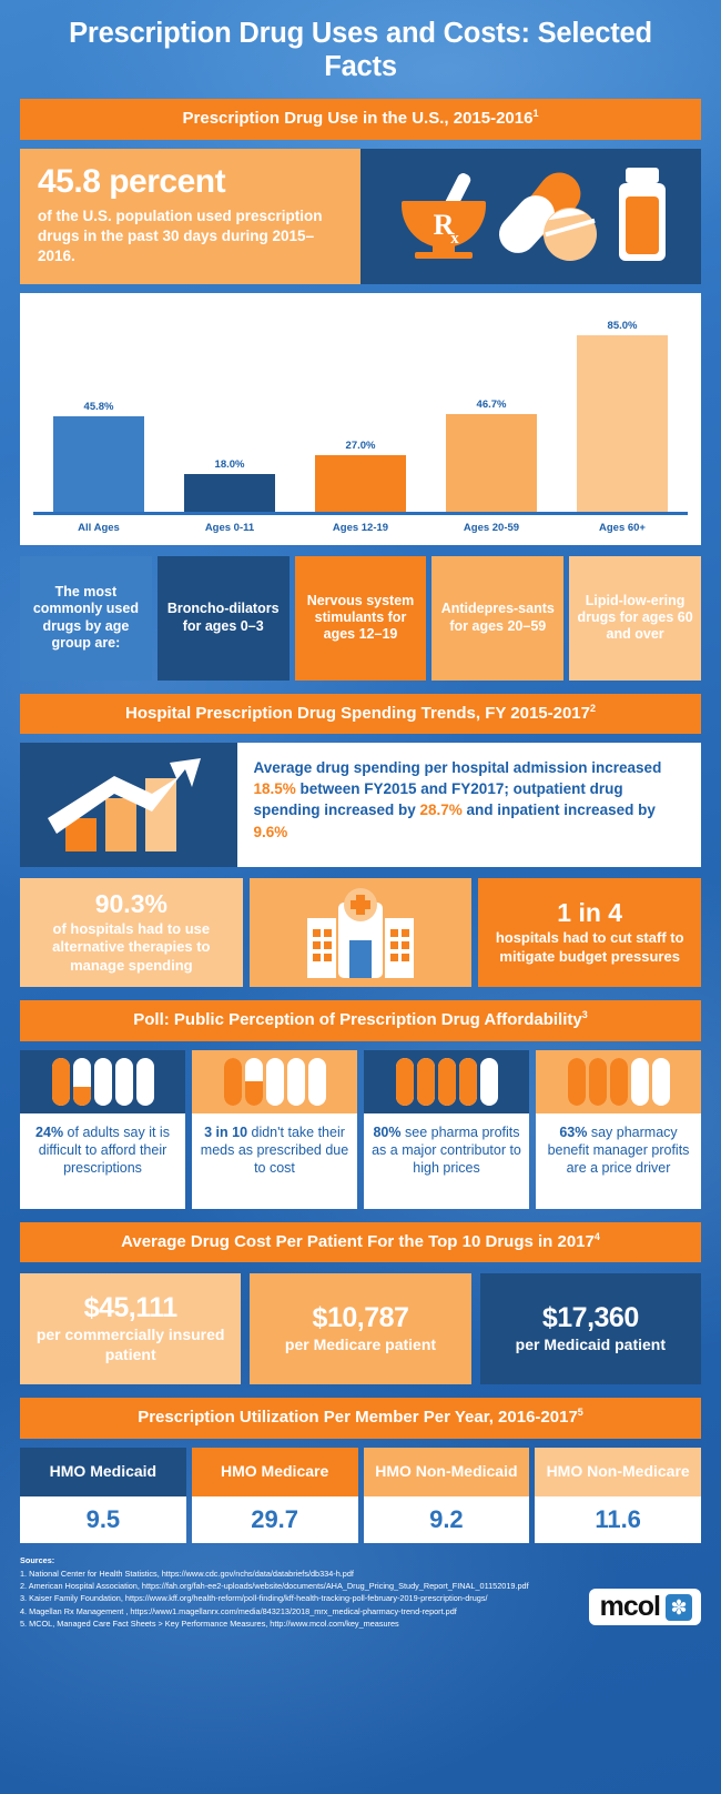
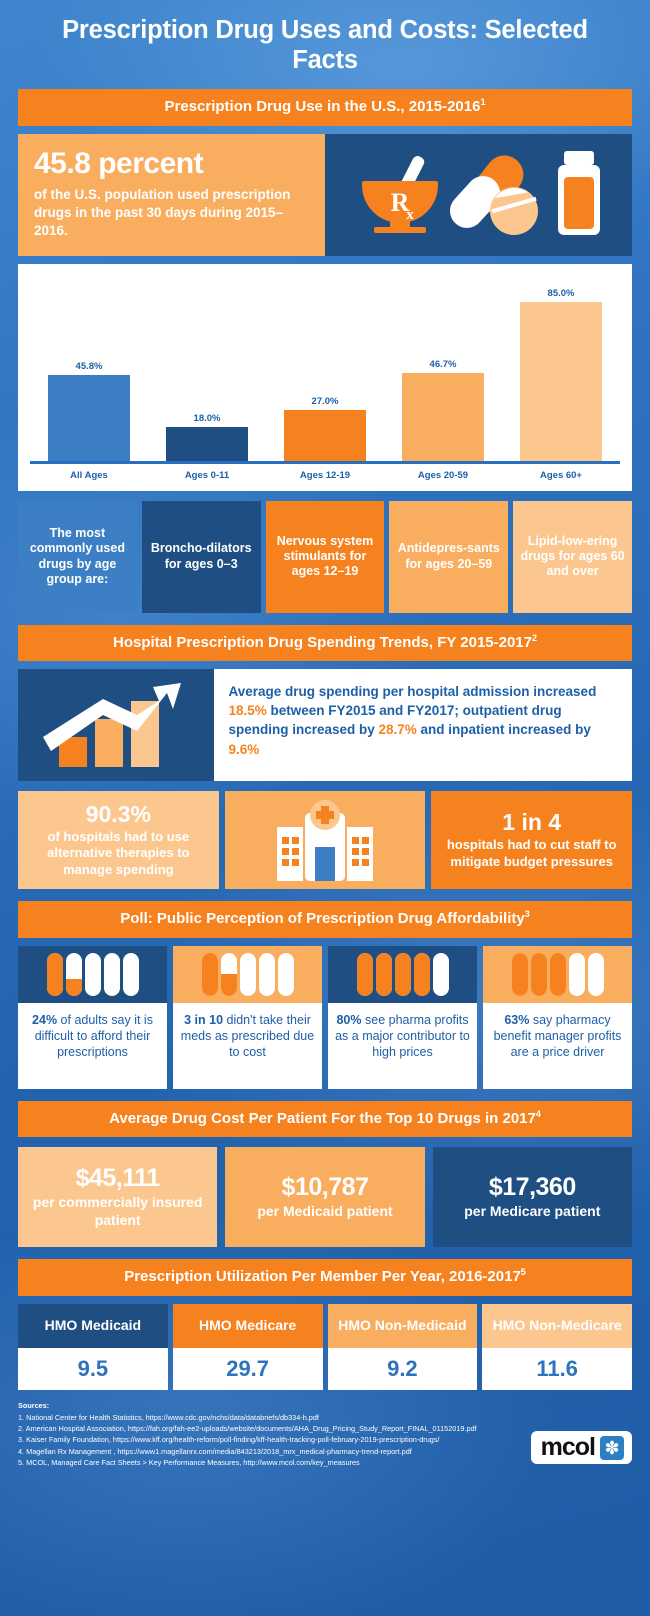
  Prescription Drug Uses and Costs: Selected Facts
  Prescription Drug Use in the U.S., 2015-20161
  45.8 percent
  of the U.S. population used prescription drugs in the past 30 days during 2015–2016.
  R
  x
  45.8%
  18.0%
  27.0%
  46.7%
  85.0%
  All Ages
  Ages 0-11
  Ages 12-19
  Ages 20-59
  Ages 60+
  The most commonly used drugs by age group are:
  Broncho-dilators for ages 0–3
  Nervous system stimulants for ages 12–19
  Antidepres-sants for ages 20–59
  Lipid-low-ering drugs for ages 60 and over
  Hospital Prescription Drug Spending Trends, FY 2015-20172
  Average drug spending per hospital admission increased 18.5% between FY2015 and FY2017; outpatient drug spending increased by 28.7% and inpatient increased by 9.6%
  90.3%
  of hospitals had to use alternative therapies to manage spending
  1 in 4
  hospitals had to cut staff to mitigate budget pressures
  Poll: Public Perception of Prescription Drug Affordability3
  24% of adults say it is difficult to afford their prescriptions
  3 in 10 didn't take their meds as prescribed due to cost
  80% see pharma profits as a major contributor to high prices
  63% say pharmacy benefit manager profits are a price driver
  Average Drug Cost Per Patient For the Top 10 Drugs in 20174
  $45,111
  per commercially insured patient
  $10,787
- per Medicare patient
+ per Medicaid patient
  $17,360
- per Medicaid patient
+ per Medicare patient
  Prescription Utilization Per Member Per Year, 2016-20175
  HMO Medicaid
  9.5
  HMO Medicare
  29.7
  HMO Non-Medicaid
  9.2
  HMO Non-Medicare
  11.6
  Sources:
  1. National Center for Health Statistics, https://www.cdc.gov/nchs/data/databriefs/db334-h.pdf
  2. American Hospital Association, https://fah.org/fah-ee2-uploads/website/documents/AHA_Drug_Pricing_Study_Report_FINAL_01152019.pdf
  3. Kaiser Family Foundation, https://www.kff.org/health-reform/poll-finding/kff-health-tracking-poll-february-2019-prescription-drugs/
  4. Magellan Rx Management , https://www1.magellanrx.com/media/843213/2018_mrx_medical-pharmacy-trend-report.pdf
  5. MCOL, Managed Care Fact Sheets > Key Performance Measures, http://www.mcol.com/key_measures
  mcol
  ✽
